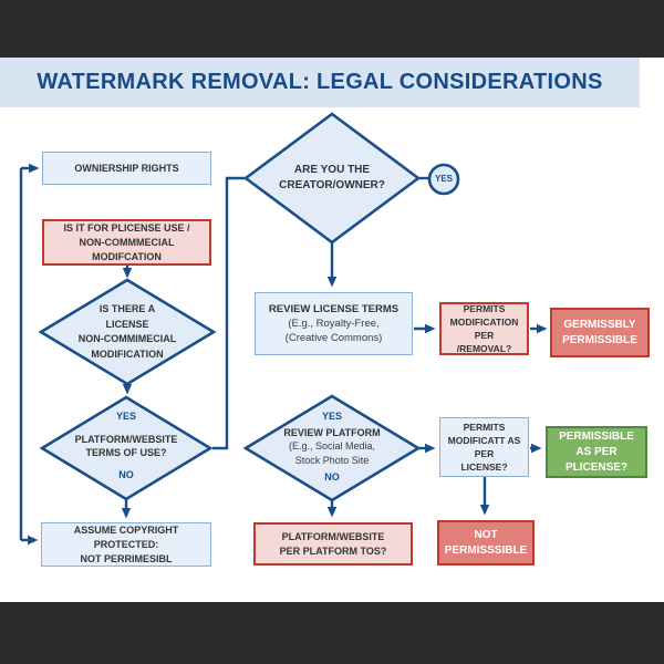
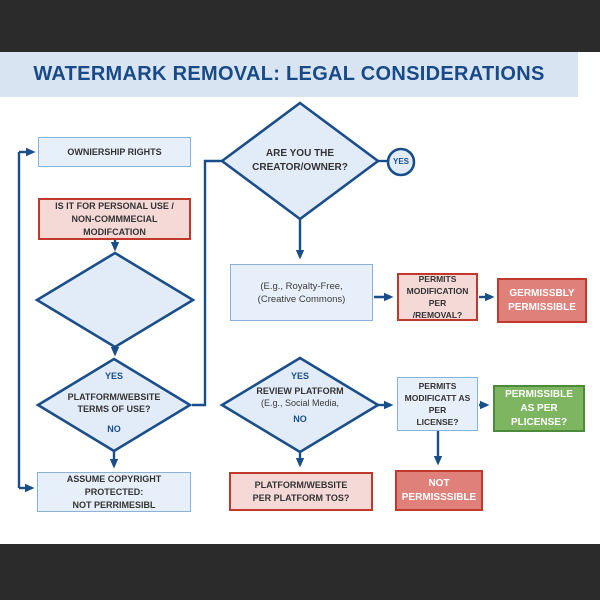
  WATERMARK REMOVAL: LEGAL CONSIDERATIONS
  OWNIERSHIP RIGHTS
- IS IT FOR PLICENSE USE /
+ IS IT FOR PERSONAL USE /
  NON-COMMMECIAL MODIFCATION
  ASSUME COPYRIGHT PROTECTED:
  NOT PERRIMESIBL
- REVIEW LICENSE TERMS
  (E.g., Royalty-Free,
  (Creative Commons)
  PLATFORM/WEBSITE
  PER PLATFORM TOS?
  PERMITS
  MODIFICATION PER
  /REMOVAL?
  GERMISSBLY
  PERMISSIBLE
  PERMITS
  MODIFICATT AS PER
  LICENSE?
  PERMISSIBLE
  AS PER PLICENSE?
  NOT
  PERMISSSIBLE
- IS THERE A
- LICENSE
- NON-COMMIMECIAL
- MODIFICATION
  YES
  PLATFORM/WEBSITE
  TERMS OF USE?
  NO
  ARE YOU THE
  CREATOR/OWNER?
  YES
  REVIEW PLATFORM
  (E.g., Social Media,
- Stock Photo Site
  NO
  YES
